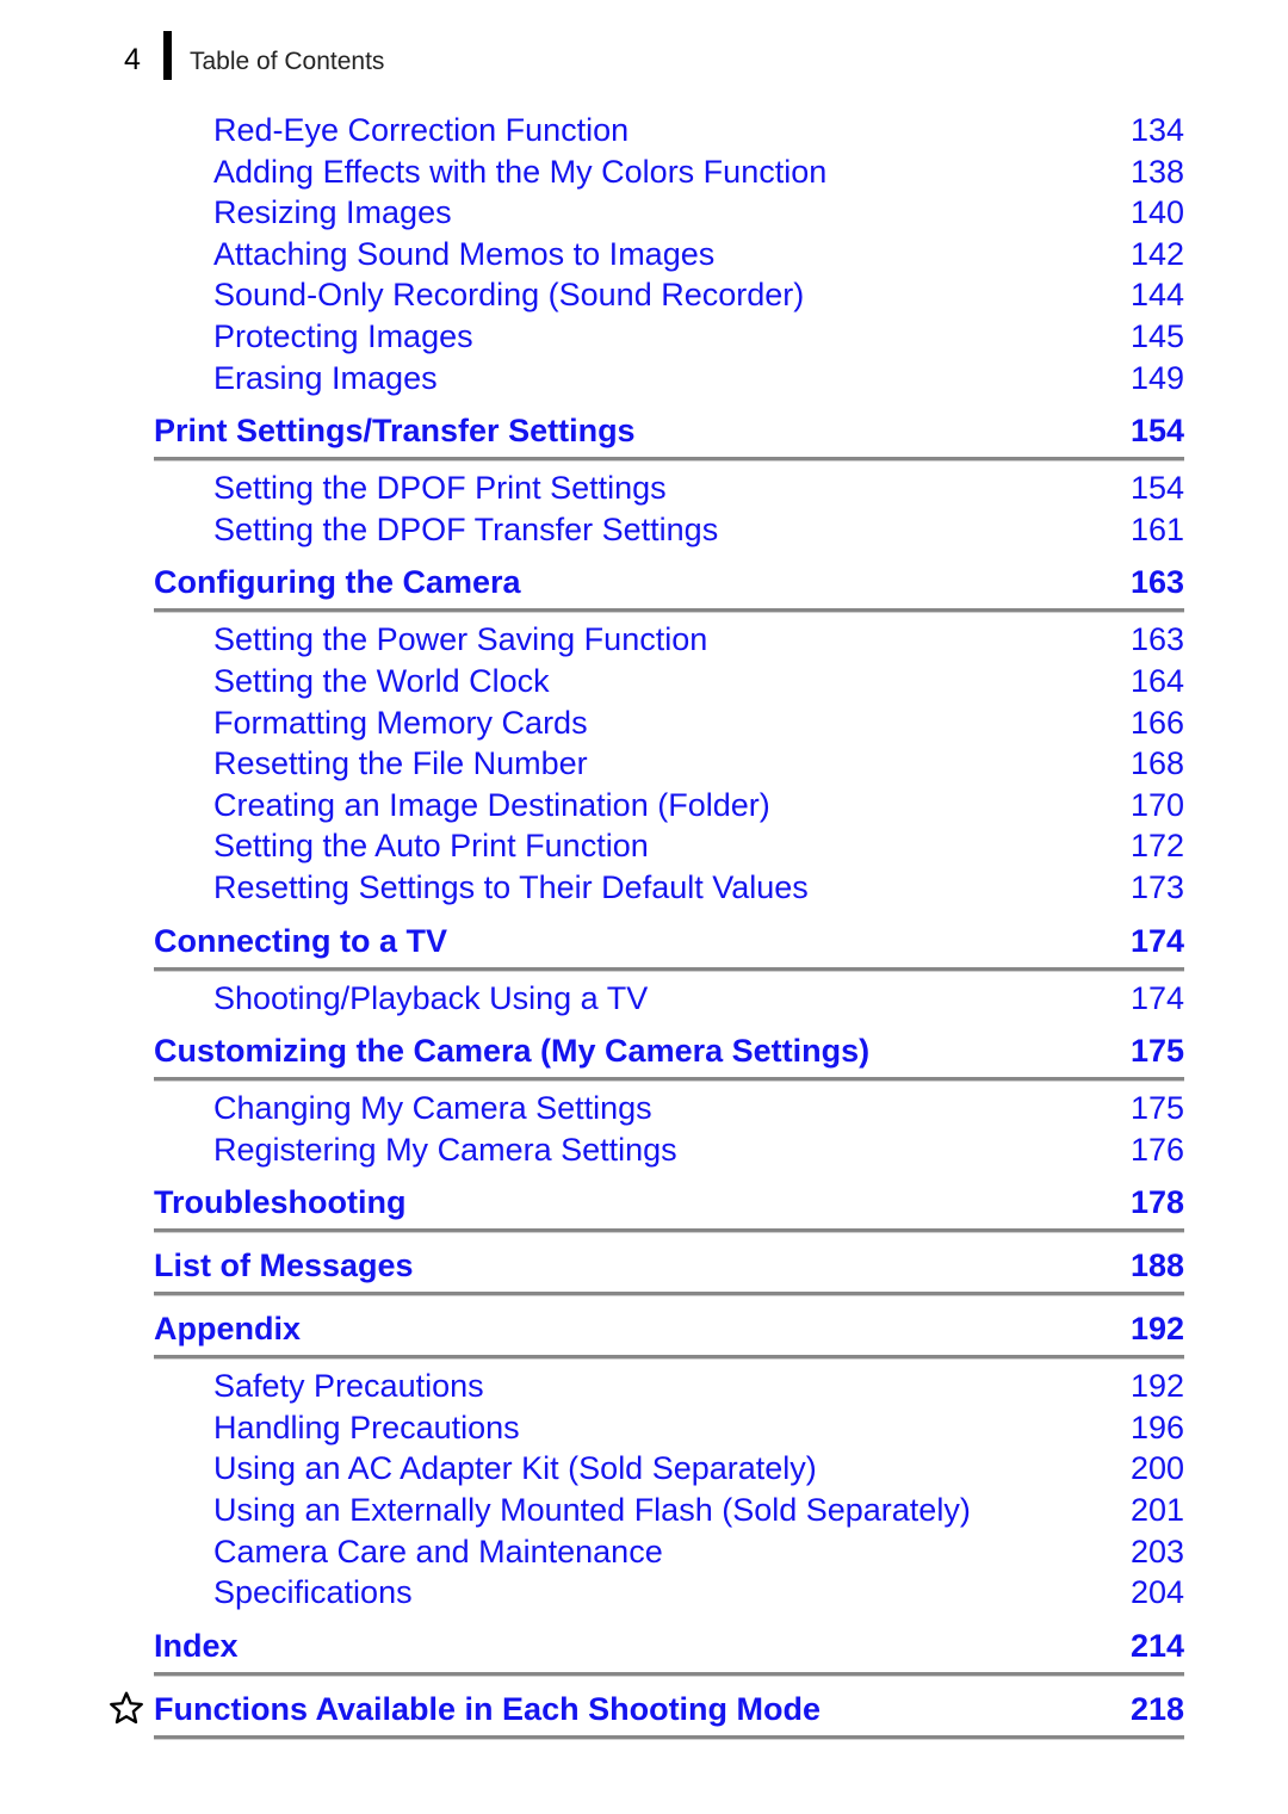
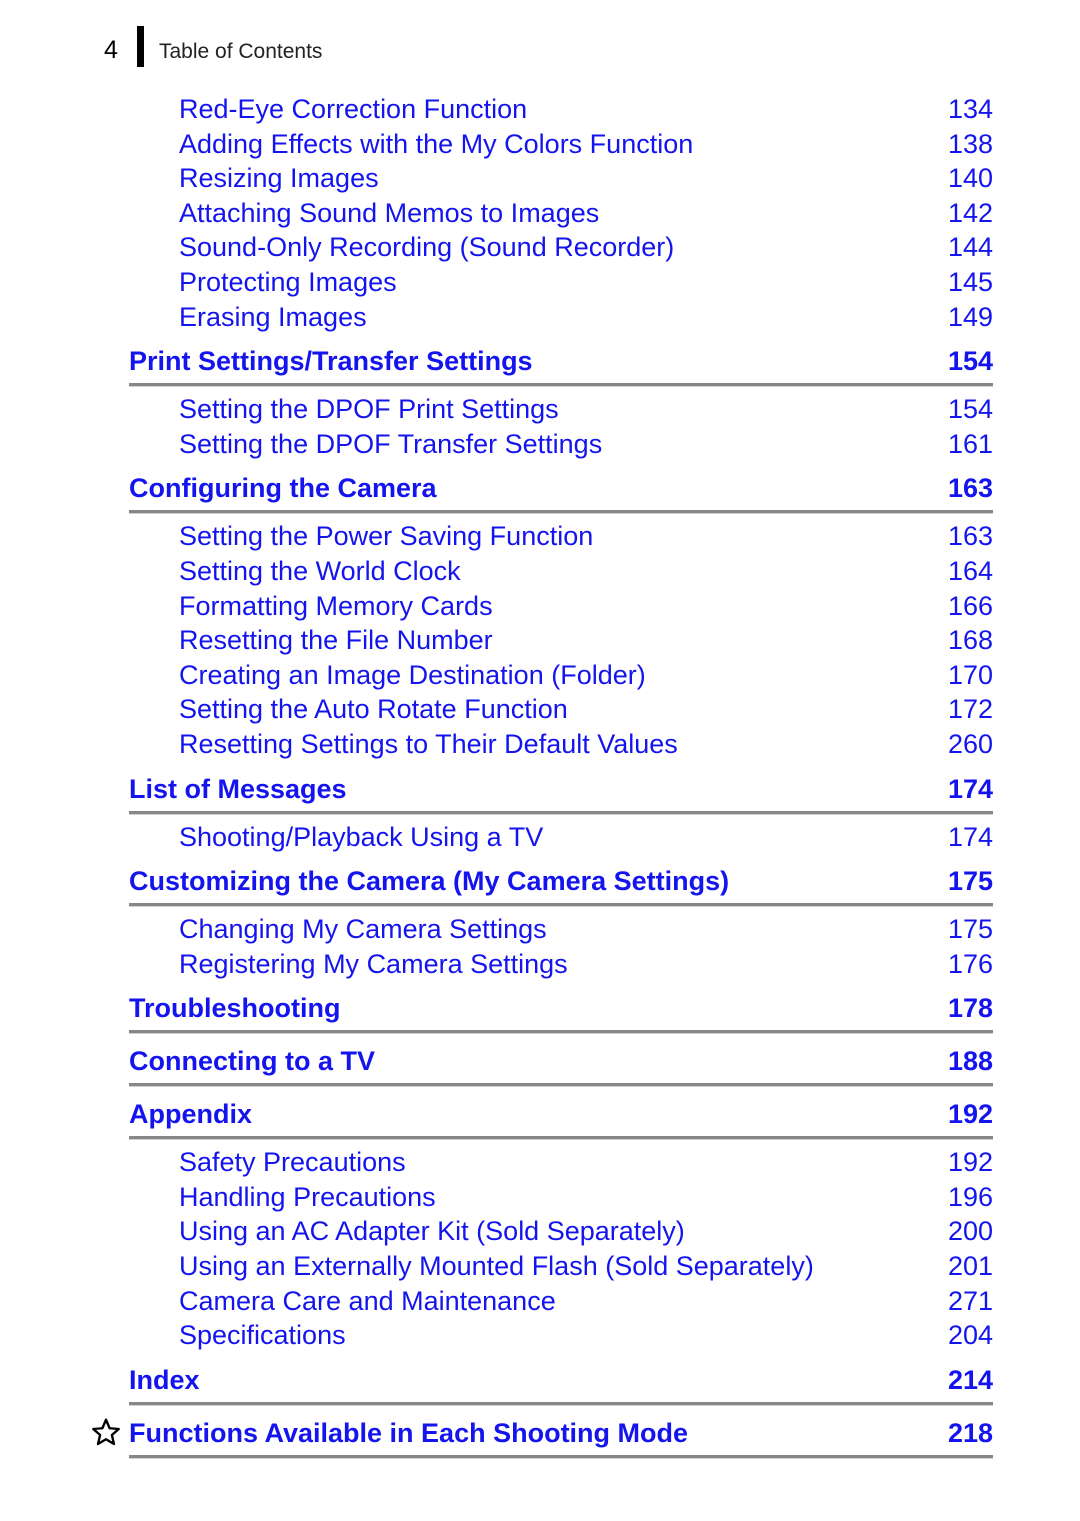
  4
  Table of Contents
  Red-Eye Correction Function
  134
  Adding Effects with the My Colors Function
  138
  Resizing Images
  140
  Attaching Sound Memos to Images
  142
  Sound-Only Recording (Sound Recorder)
  144
  Protecting Images
  145
  Erasing Images
  149
  Print Settings/Transfer Settings
  154
  Setting the DPOF Print Settings
  154
  Setting the DPOF Transfer Settings
  161
  Configuring the Camera
  163
  Setting the Power Saving Function
  163
  Setting the World Clock
  164
  Formatting Memory Cards
  166
  Resetting the File Number
  168
  Creating an Image Destination (Folder)
  170
- Setting the Auto Print Function
+ Setting the Auto Rotate Function
  172
  Resetting Settings to Their Default Values
- 173
+ 260
- Connecting to a TV
+ List of Messages
  174
  Shooting/Playback Using a TV
  174
  Customizing the Camera (My Camera Settings)
  175
  Changing My Camera Settings
  175
  Registering My Camera Settings
  176
  Troubleshooting
  178
- List of Messages
+ Connecting to a TV
  188
  Appendix
  192
  Safety Precautions
  192
  Handling Precautions
  196
  Using an AC Adapter Kit (Sold Separately)
  200
  Using an Externally Mounted Flash (Sold Separately)
  201
  Camera Care and Maintenance
- 203
+ 271
  Specifications
  204
  Index
  214
  Functions Available in Each Shooting Mode
  218
